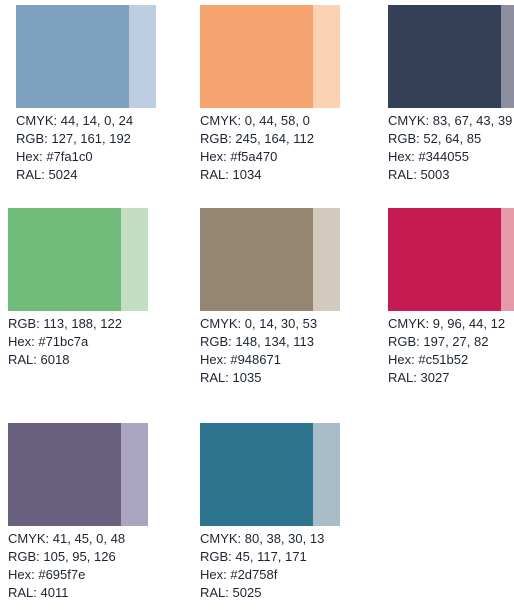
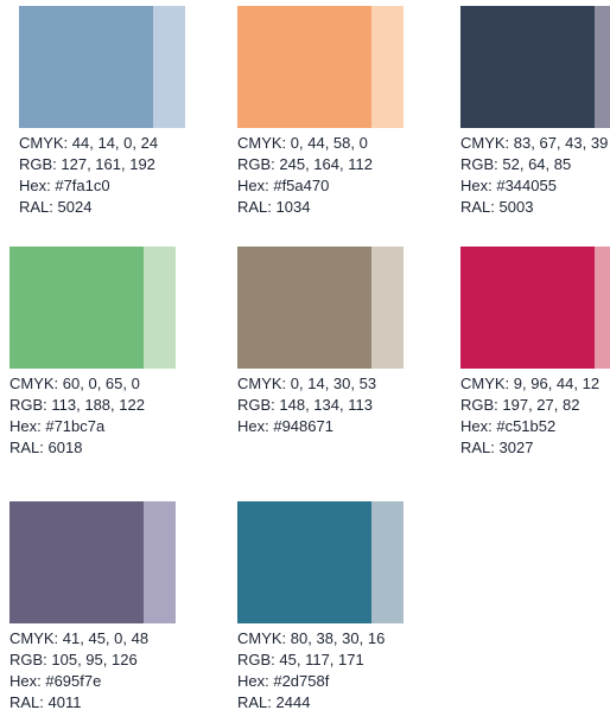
  CMYK: 44, 14, 0, 24
  RGB: 127, 161, 192
  Hex: #7fa1c0
  RAL: 5024
  CMYK: 0, 44, 58, 0
  RGB: 245, 164, 112
  Hex: #f5a470
  RAL: 1034
  CMYK: 83, 67, 43, 39
  RGB: 52, 64, 85
  Hex: #344055
  RAL: 5003
+ CMYK: 60, 0, 65, 0
  RGB: 113, 188, 122
  Hex: #71bc7a
  RAL: 6018
  CMYK: 0, 14, 30, 53
  RGB: 148, 134, 113
  Hex: #948671
- RAL: 1035
  CMYK: 9, 96, 44, 12
  RGB: 197, 27, 82
  Hex: #c51b52
  RAL: 3027
  CMYK: 41, 45, 0, 48
  RGB: 105, 95, 126
  Hex: #695f7e
  RAL: 4011
- CMYK: 80, 38, 30, 13
+ CMYK: 80, 38, 30, 16
  RGB: 45, 117, 171
  Hex: #2d758f
- RAL: 5025
+ RAL: 2444
